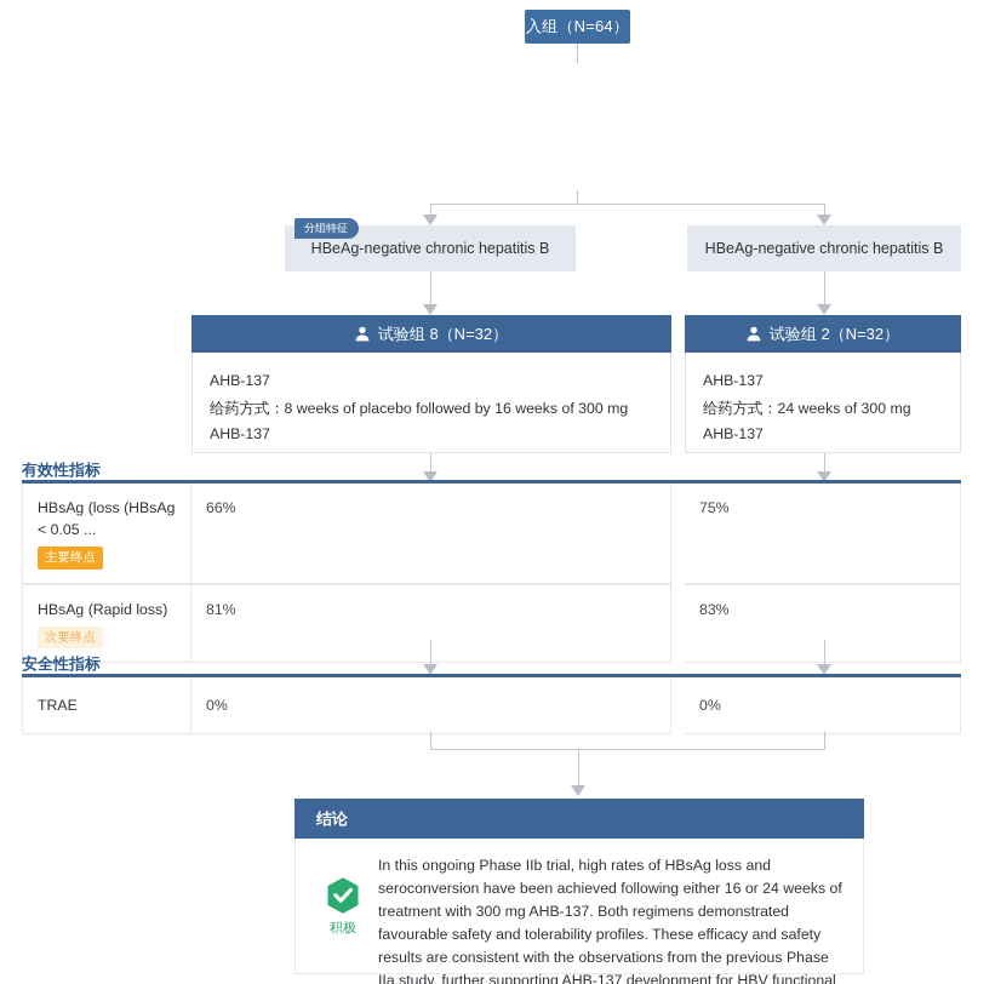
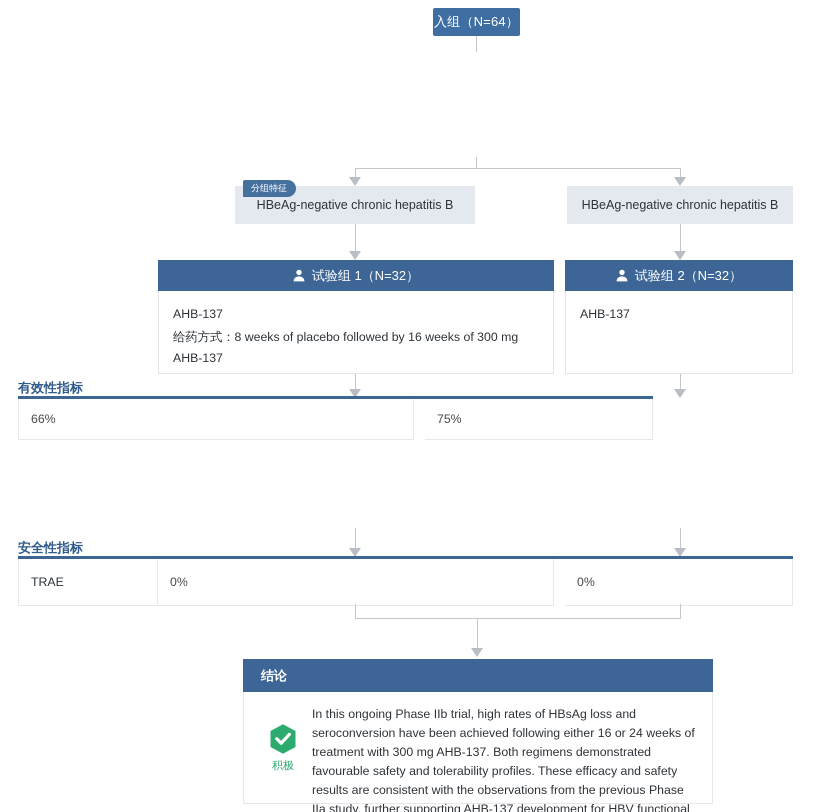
  入组（N=64）
  分组特征
  HBeAg-negative chronic hepatitis B
  HBeAg-negative chronic hepatitis B
- 试验组 8（N=32）
+ 试验组 1（N=32）
  AHB-137
  给药方式：8 weeks of placebo followed by 16 weeks of 300 mg AHB-137
  试验组 2（N=32）
  AHB-137
- 给药方式：24 weeks of 300 mg AHB-137
  有效性指标
- HBsAg (loss (HBsAg < 0.05 ...
- 主要终点
  66%
  75%
- HBsAg (Rapid loss)
- 次要终点
- 81%
- 83%
  安全性指标
  TRAE
  0%
  0%
  结论
  积极
  In this ongoing Phase IIb trial, high rates of HBsAg loss and seroconversion have been achieved following either 16 or 24 weeks of treatment with 300 mg AHB-137. Both regimens demonstrated favourable safety and tolerability profiles. These efficacy and safety results are consistent with the observations from the previous Phase IIa study, further supporting AHB-137 development for HBV functional
